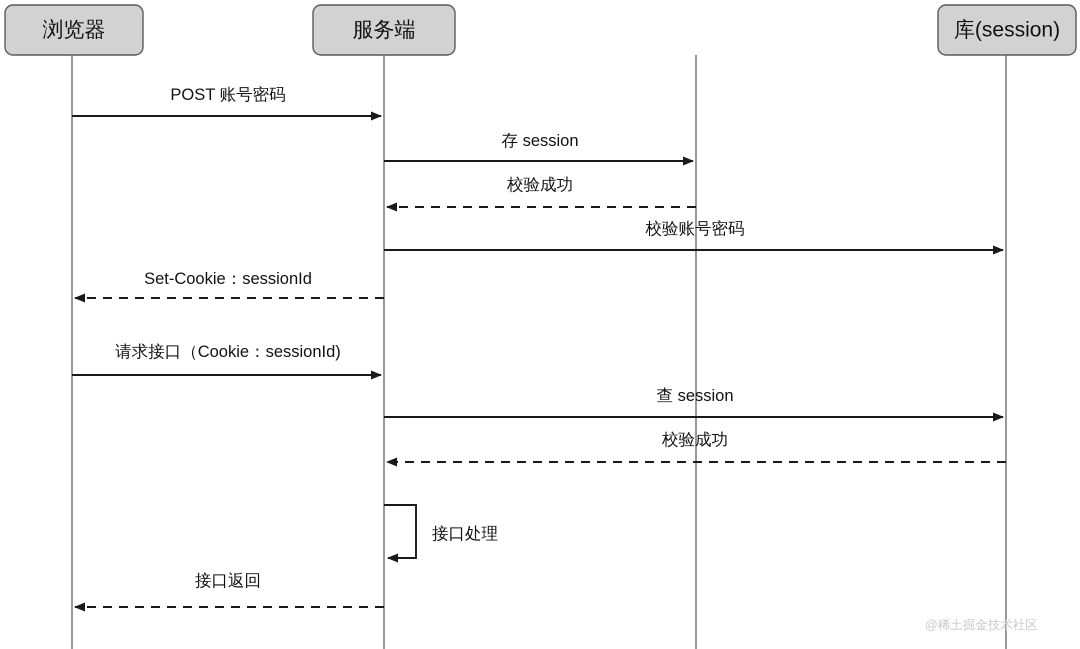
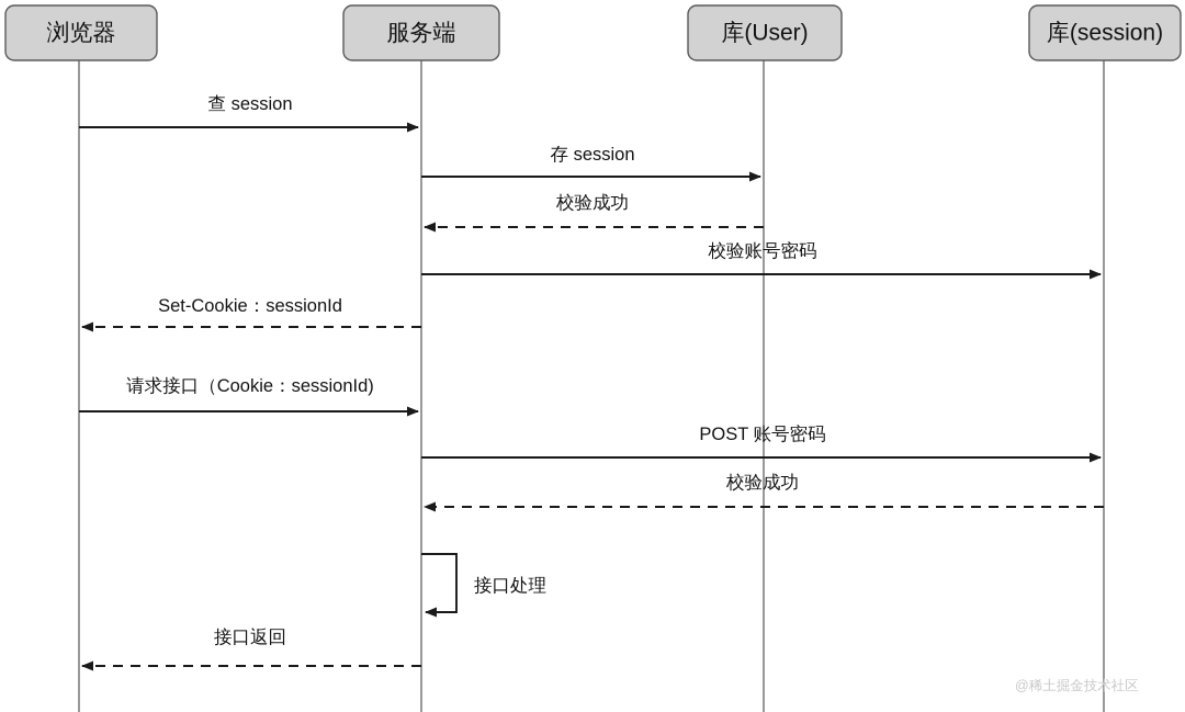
- POST 账号密码
+ 查 session
  存 session
  校验成功
  校验账号密码
  Set-Cookie：sessionId
  请求接口（Cookie：sessionId)
- 查 session
+ POST 账号密码
  校验成功
  接口返回
  接口处理
  浏览器
  服务端
+ 库(User)
  库(session)
  @稀土掘金技术社区
